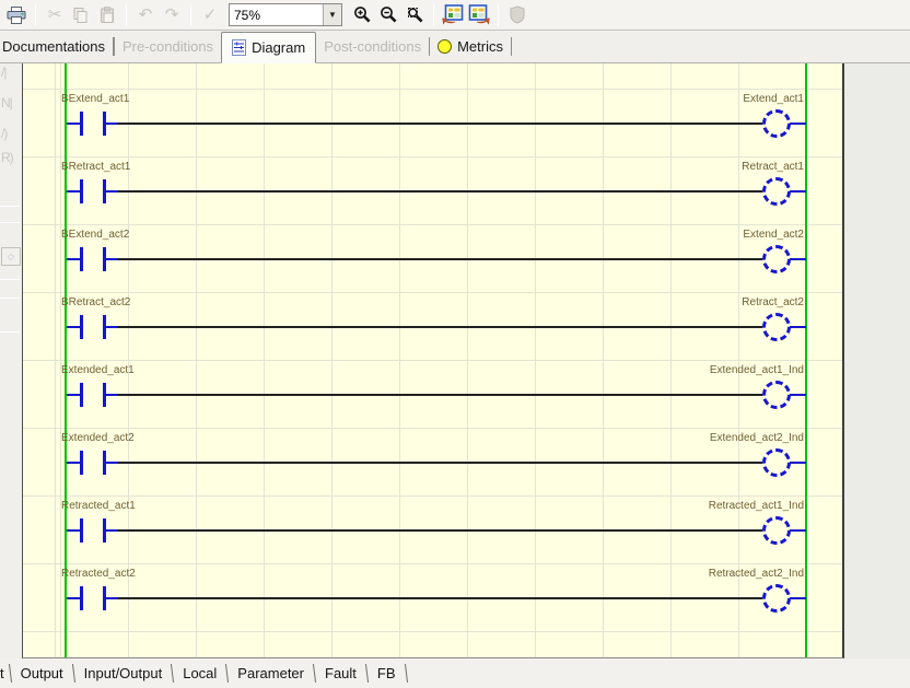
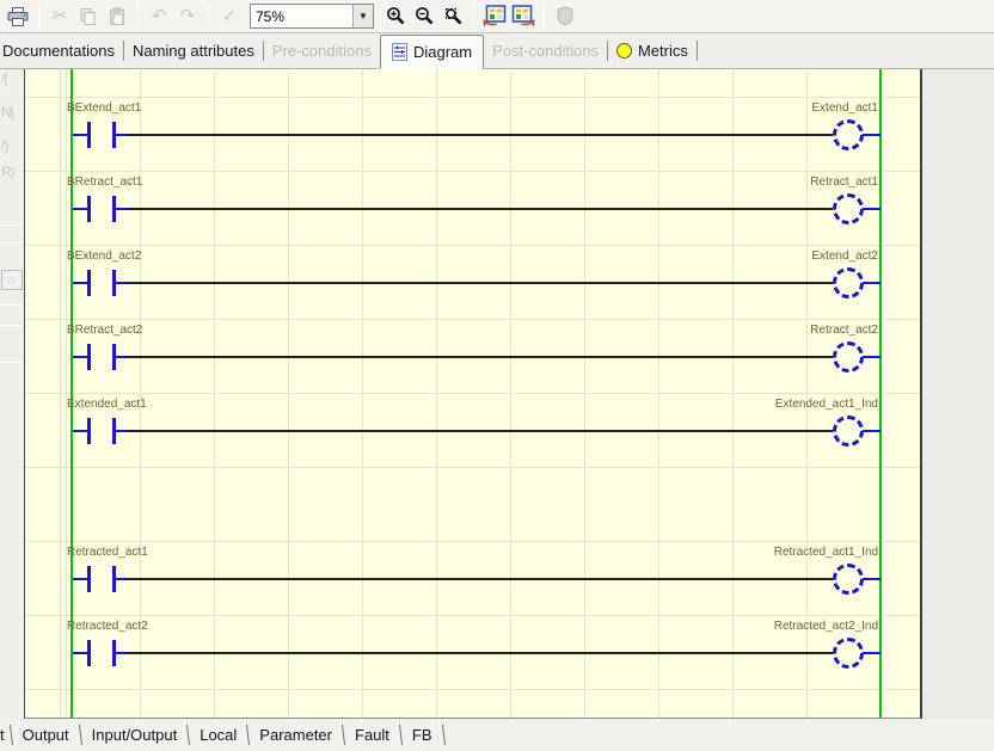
  ✂
  ↶
  ↷
  ✓
  75%
  ▼
  Documentations
+ Naming attributes
  Pre-conditions
  Diagram
  Post-conditions
  Metrics
  ◇
  /|
  N|
  /)
  R)
  BExtend_act1
  Extend_act1
  BRetract_act1
  Retract_act1
  BExtend_act2
  Extend_act2
  BRetract_act2
  Retract_act2
  Extended_act1
  Extended_act1_Ind
- Extended_act2
- Extended_act2_Ind
  Retracted_act1
  Retracted_act1_Ind
  Retracted_act2
  Retracted_act2_Ind
  t
  Output
  Input/Output
  Local
  Parameter
  Fault
  FB
